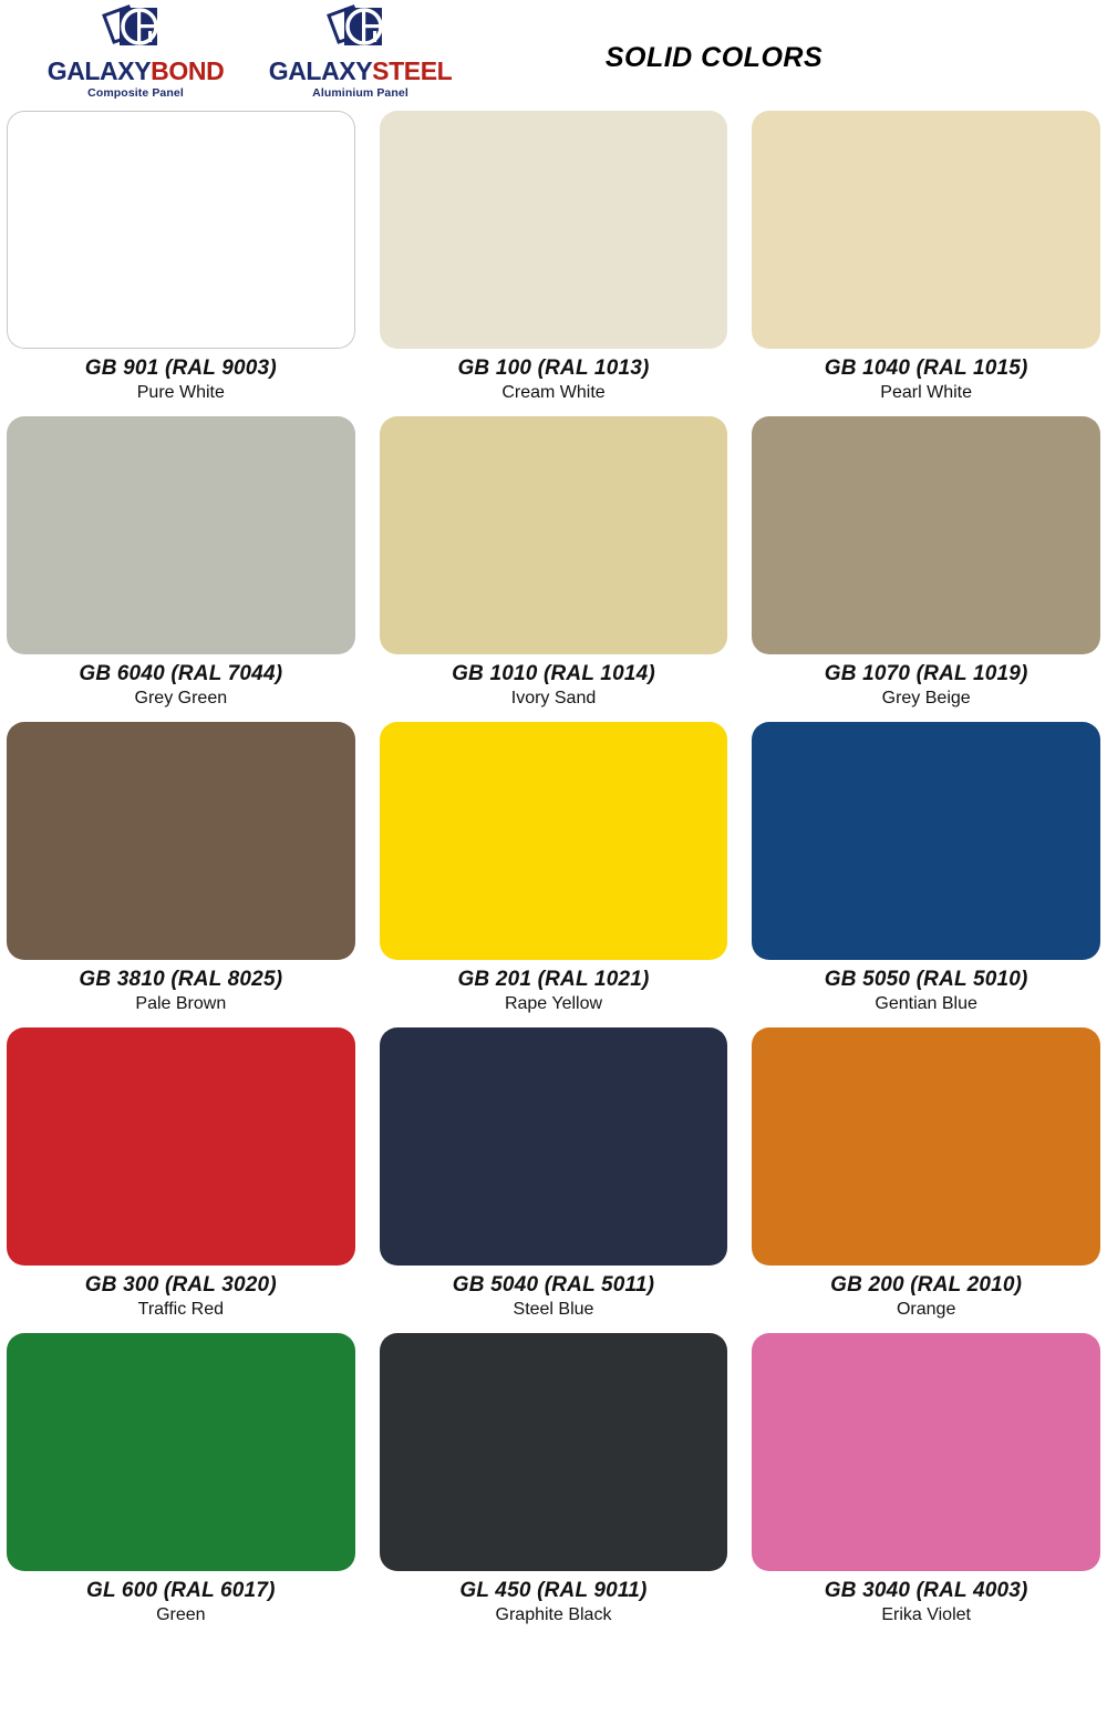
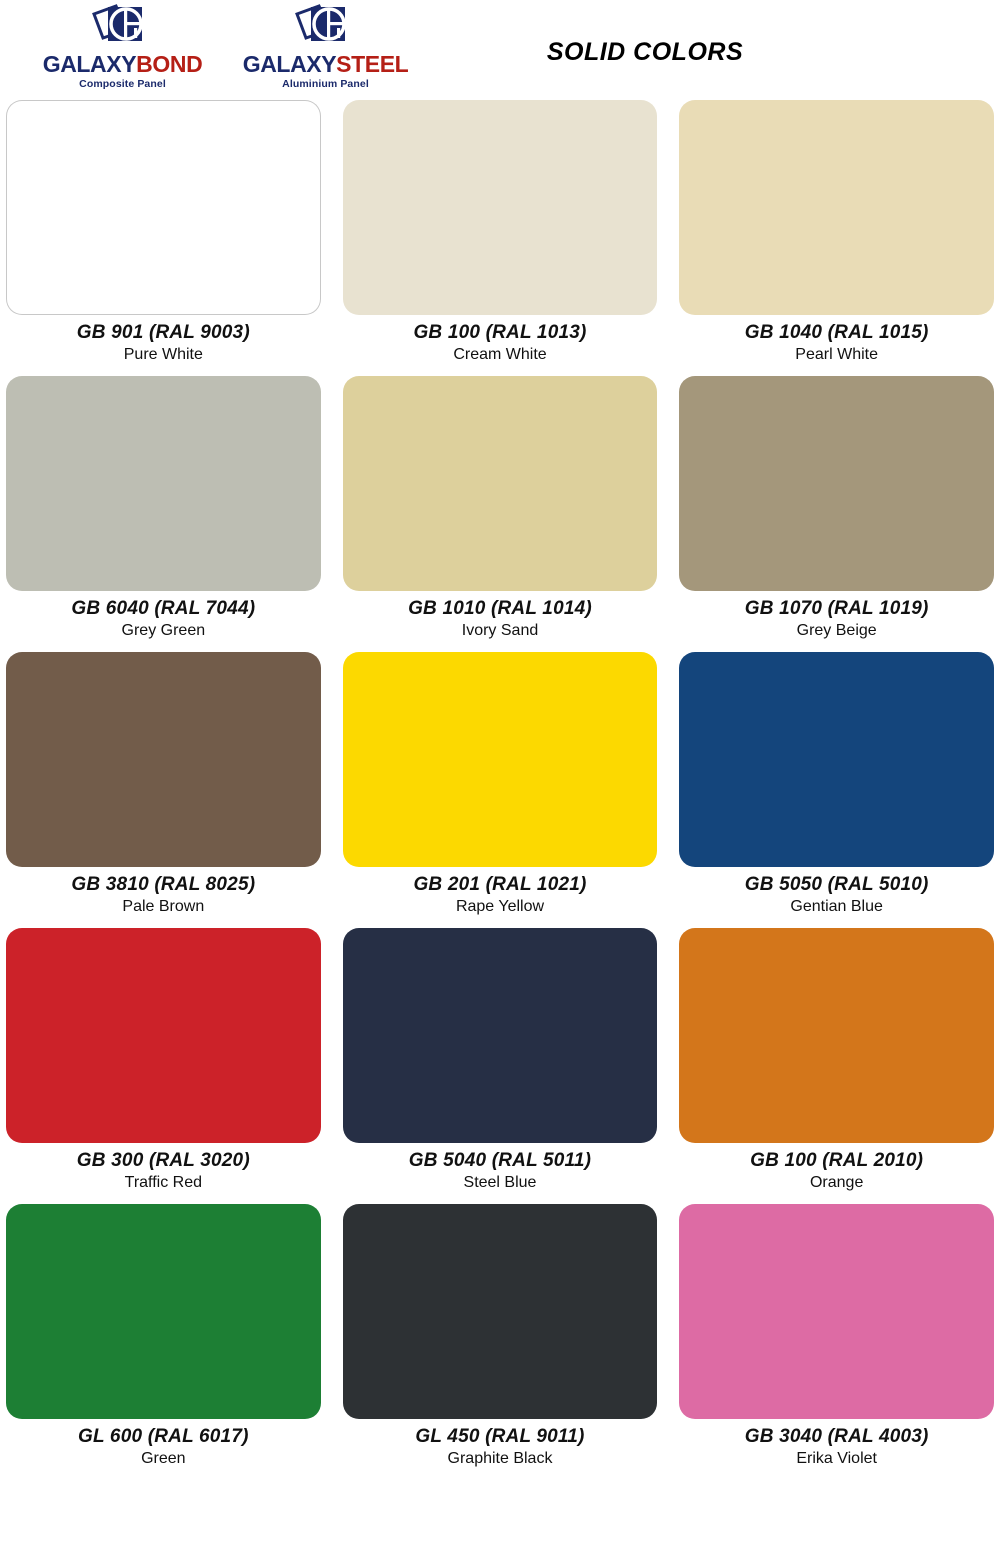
  GALAXYBOND
  Composite Panel
  GALAXYSTEEL
  Aluminium Panel
  SOLID COLORS
  GB 901 (RAL 9003)
  Pure White
  GB 100 (RAL 1013)
  Cream White
  GB 1040 (RAL 1015)
  Pearl White
  GB 6040 (RAL 7044)
  Grey Green
  GB 1010 (RAL 1014)
  Ivory Sand
  GB 1070 (RAL 1019)
  Grey Beige
  GB 3810 (RAL 8025)
  Pale Brown
  GB 201 (RAL 1021)
  Rape Yellow
  GB 5050 (RAL 5010)
  Gentian Blue
  GB 300 (RAL 3020)
  Traffic Red
  GB 5040 (RAL 5011)
  Steel Blue
- GB 200 (RAL 2010)
+ GB 100 (RAL 2010)
  Orange
  GL 600 (RAL 6017)
  Green
  GL 450 (RAL 9011)
  Graphite Black
  GB 3040 (RAL 4003)
  Erika Violet
